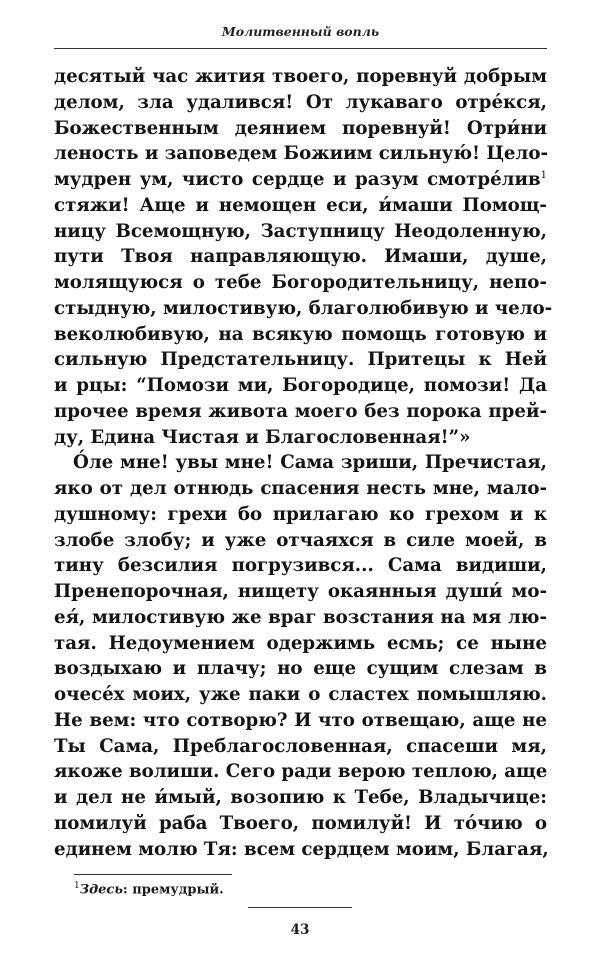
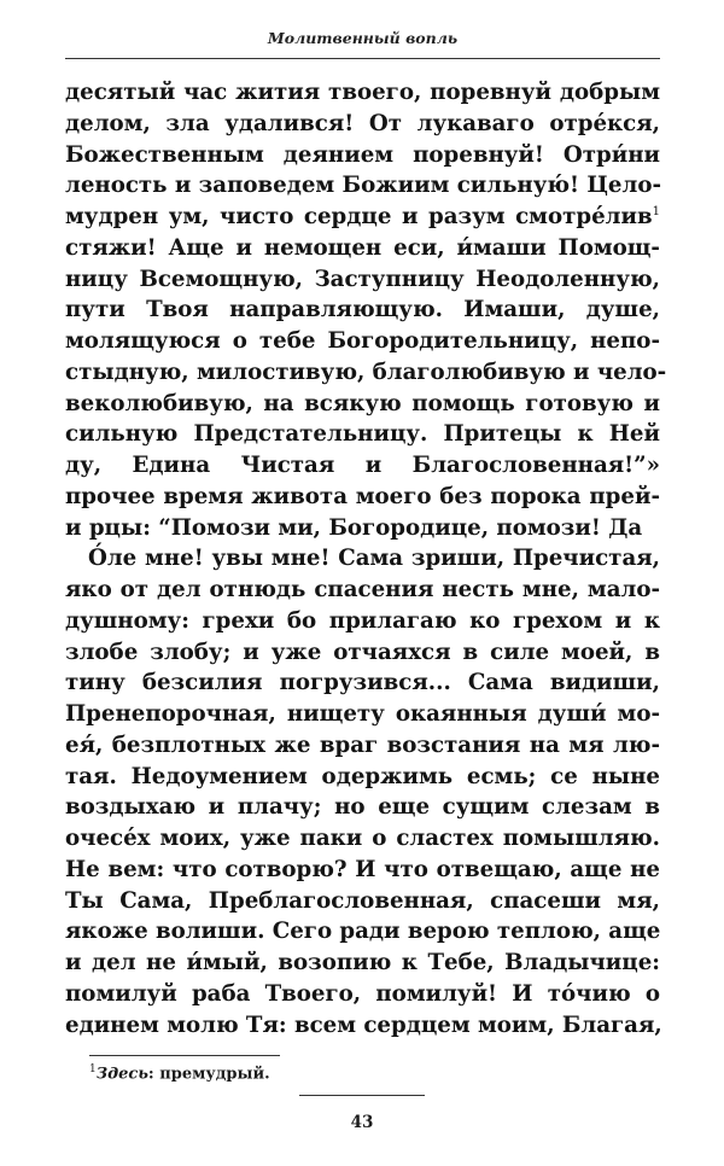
  Молитвенный вопль
  десятый час жития твоего, поревнуй добрым
  делом, зла удалився! От лукаваго отре́кся,
  Божественным деянием поревнуй! Отри́ни
  леность и заповедем Божиим сильную́! Цело-
  мудрен ум, чисто сердце и разум смотре́лив1
  стяжи! Аще и немощен еси, и́маши Помощ-
  ницу Всемощную, Заступницу Неодоленную,
  пути Твоя направляющую. Имаши, душе,
  молящуюся о тебе Богородительницу, непо-
  стыдную, милостивую, благолюбивую и чело-
  веколюбивую, на всякую помощь готовую и
  сильную Предстательницу. Притецы к Ней
- и рцы: “Помози ми, Богородице, помози! Да
+ ду, Едина Чистая и Благословенная!”»
  прочее время живота моего без порока прей-
- ду, Едина Чистая и Благословенная!”»
+ и рцы: “Помози ми, Богородице, помози! Да
  О́ле мне! увы мне! Сама зриши, Пречистая,
  яко от дел отнюдь спасения несть мне, мало-
  душному: грехи бо прилагаю ко грехом и к
  злобе злобу; и уже отчаяхся в силе моей, в
  тину безсилия погрузився... Сама видиши,
  Пренепорочная, нищету окаянныя души́ мо-
- ея́, милостивую же враг возстания на мя лю-
+ ея́, безплотных же враг возстания на мя лю-
  тая. Недоумением одержимь есмь; се ныне
  воздыхаю и плачу; но еще сущим слезам в
  очесе́х моих, уже паки о сластех помышляю.
  Не вем: что сотворю? И что отвещаю, аще не
  Ты Сама, Преблагословенная, спасеши мя,
  якоже волиши. Сего ради верою теплою, аще
  и дел не и́мый, возопию к Тебе, Владычице:
  помилуй раба Твоего, помилуй! И то́чию о
  единем молю Тя: всем сердцем моим, Благая,
  1Здесь: премудрый.
  43
